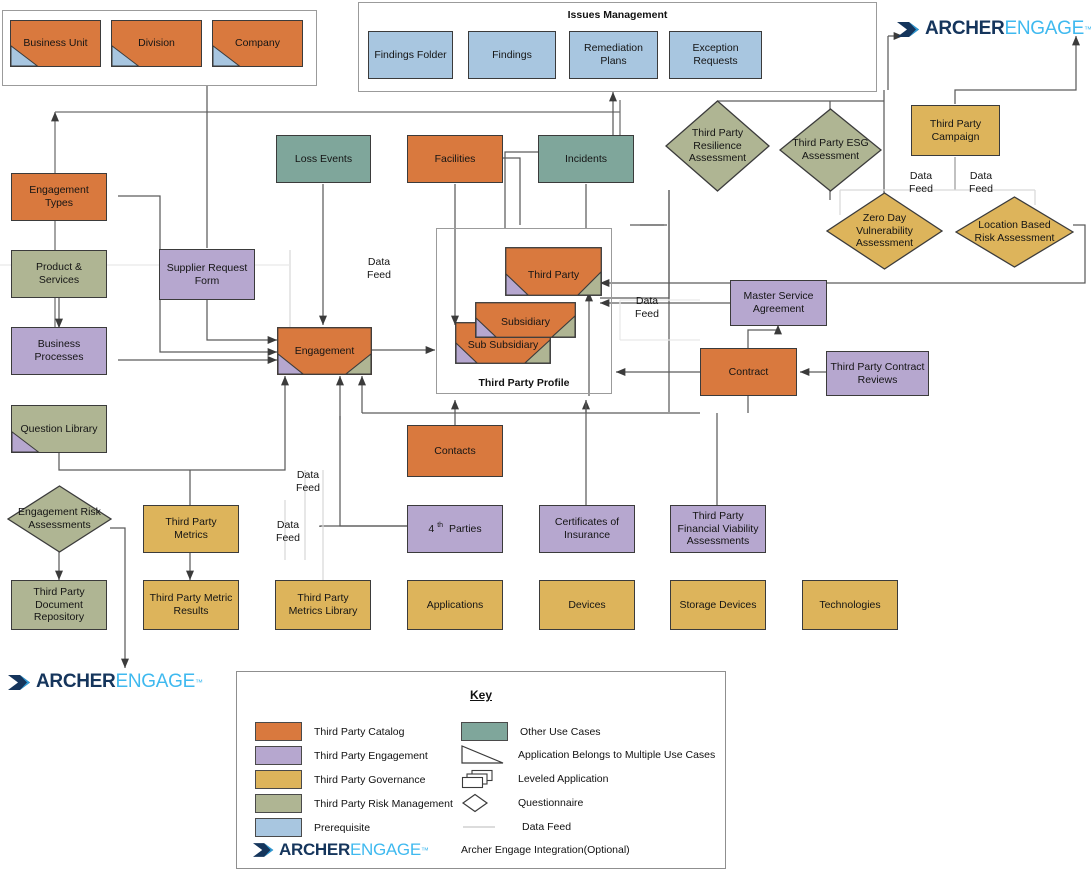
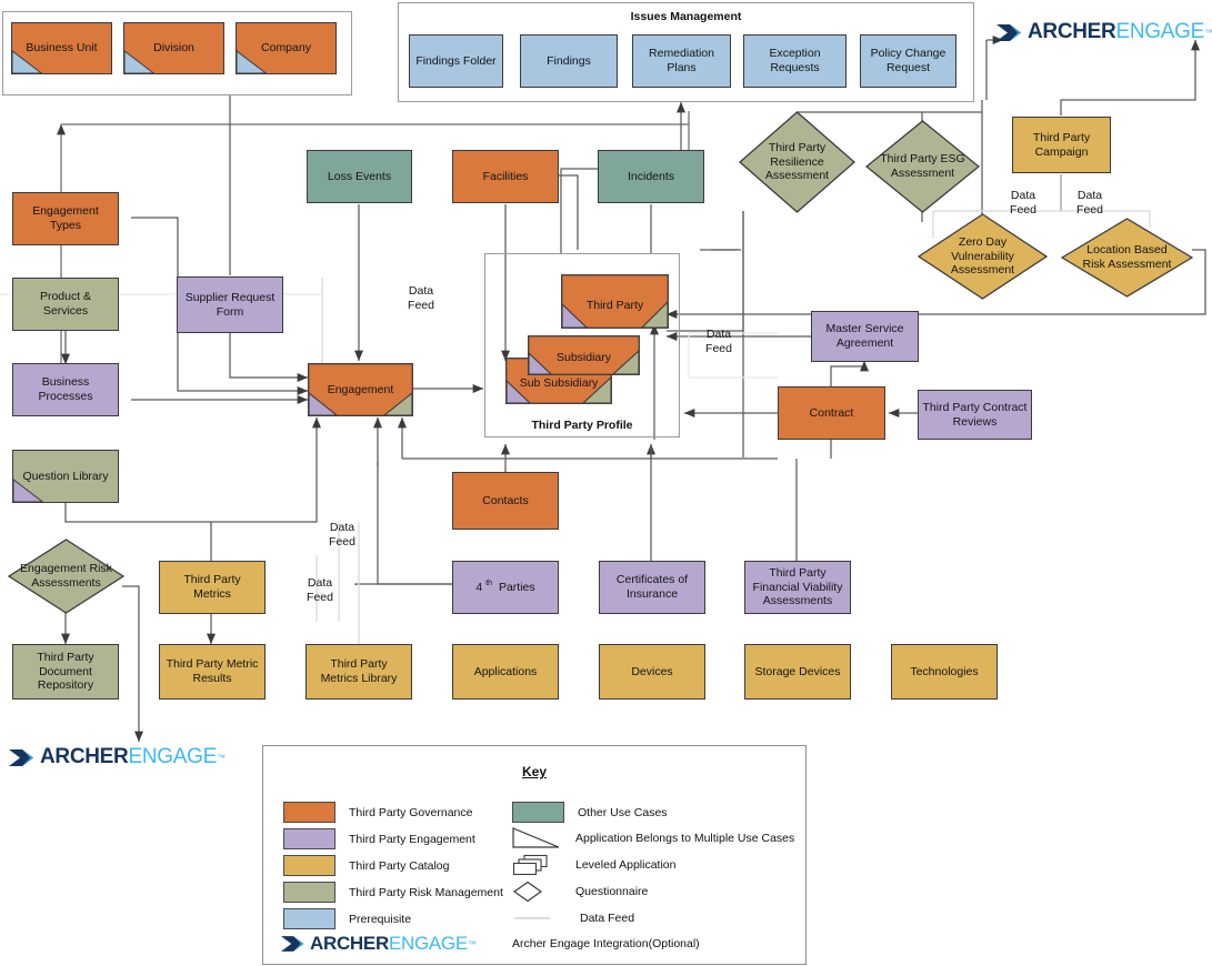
  Business Unit
  Division
  Company
  Issues Management
  Findings Folder
  Findings
  Remediation Plans
  Exception Requests
+ Policy Change Request
  ARCHER
  ENGAGE
  ™
  Third Party Resilience Assessment
  Third Party ESG Assessment
  Zero Day Vulnerability Assessment
  Location Based Risk Assessment
  Engagement Risk Assessments
  Third Party Campaign
  Loss Events
  Facilities
  Incidents
  Engagement Types
  Product & Services
  Business Processes
  Question Library
  Supplier Request Form
  Engagement
  Third Party Profile
  Sub Subsidiary
  Subsidiary
  Third Party
  Master Service Agreement
  Contract
  Third Party Contract Reviews
  Contacts
  4 Parties
  Certificates of Insurance
  Third Party Financial Viability Assessments
  Third Party Metrics
  Third Party Document Repository
  Third Party Metric Results
  Third Party Metrics Library
  Applications
  Devices
  Storage Devices
  Technologies
  Data Feed
  Data Feed
  Data Feed
  Data Feed
  Data Feed
  Data Feed
  ARCHER
  ENGAGE
  ™
  Key
- Third Party Catalog
+ Third Party Governance
  Third Party Engagement
- Third Party Governance
+ Third Party Catalog
  Third Party Risk Management
  Prerequisite
  Other Use Cases
  Application Belongs to Multiple Use Cases
  Leveled Application
  Questionnaire
  Data Feed
  ARCHER
  ENGAGE
  ™
  Archer Engage Integration(Optional)
